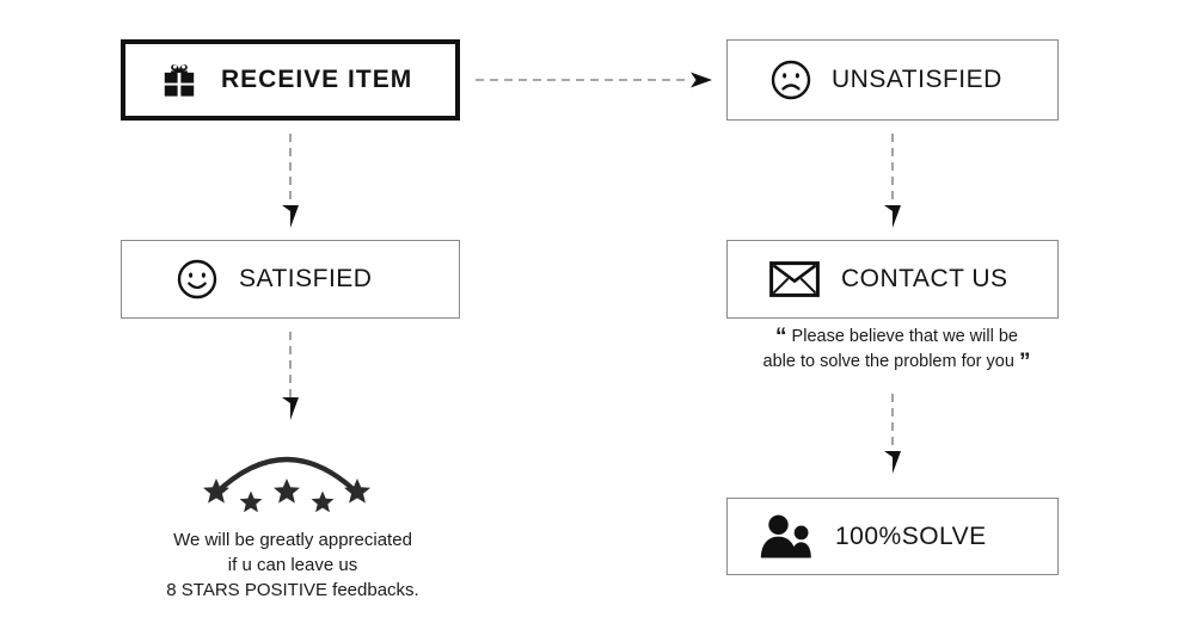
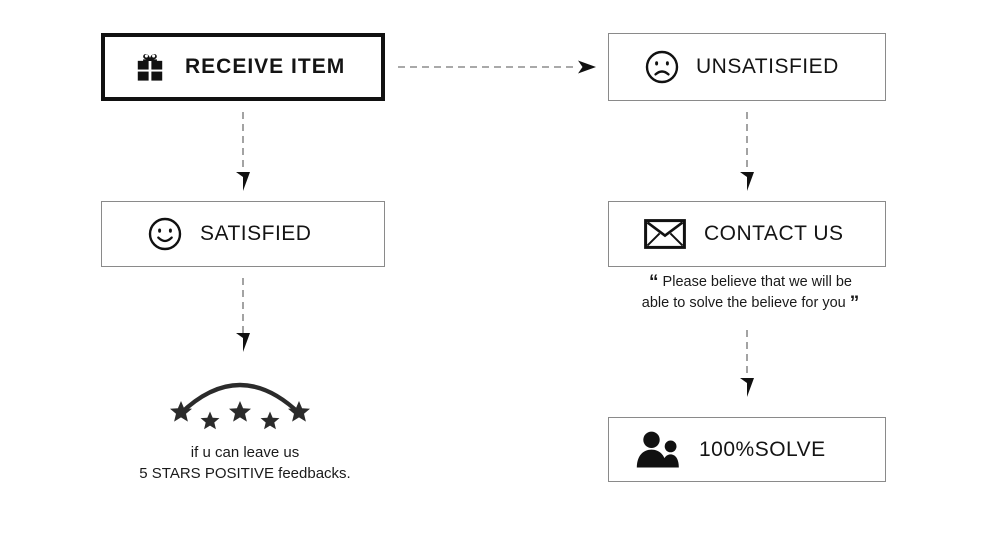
  RECEIVE ITEM
  UNSATISFIED
  SATISFIED
  CONTACT US
  “ Please believe that we will be
- able to solve the problem for you ”
+ able to solve the believe for you ”
  100%SOLVE
- We will be greatly appreciated
  if u can leave us
- 8 STARS POSITIVE feedbacks.
+ 5 STARS POSITIVE feedbacks.
